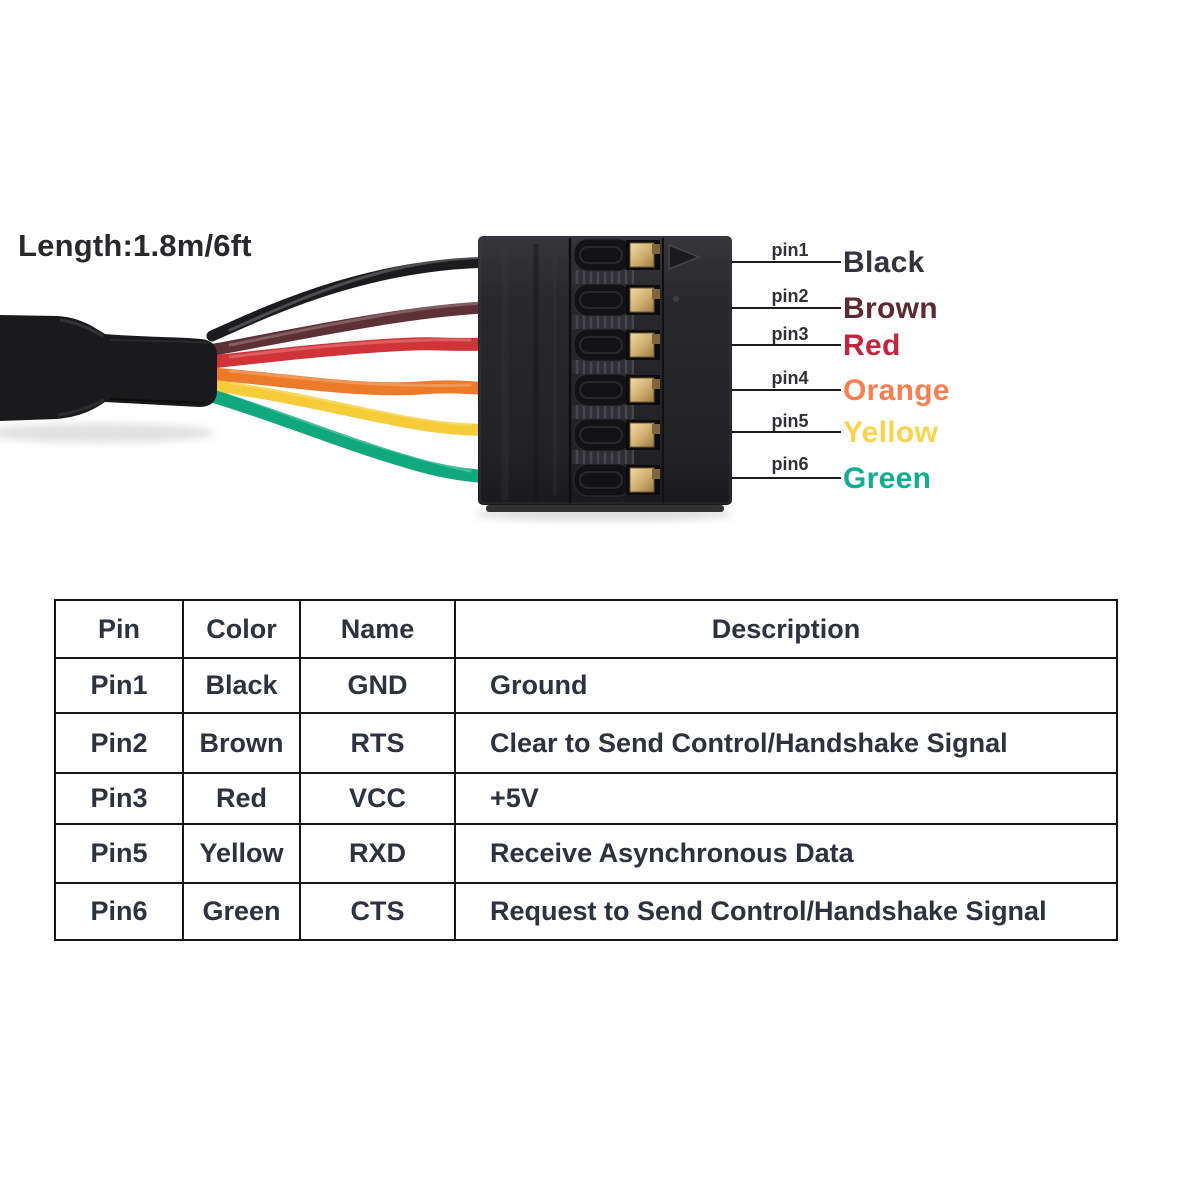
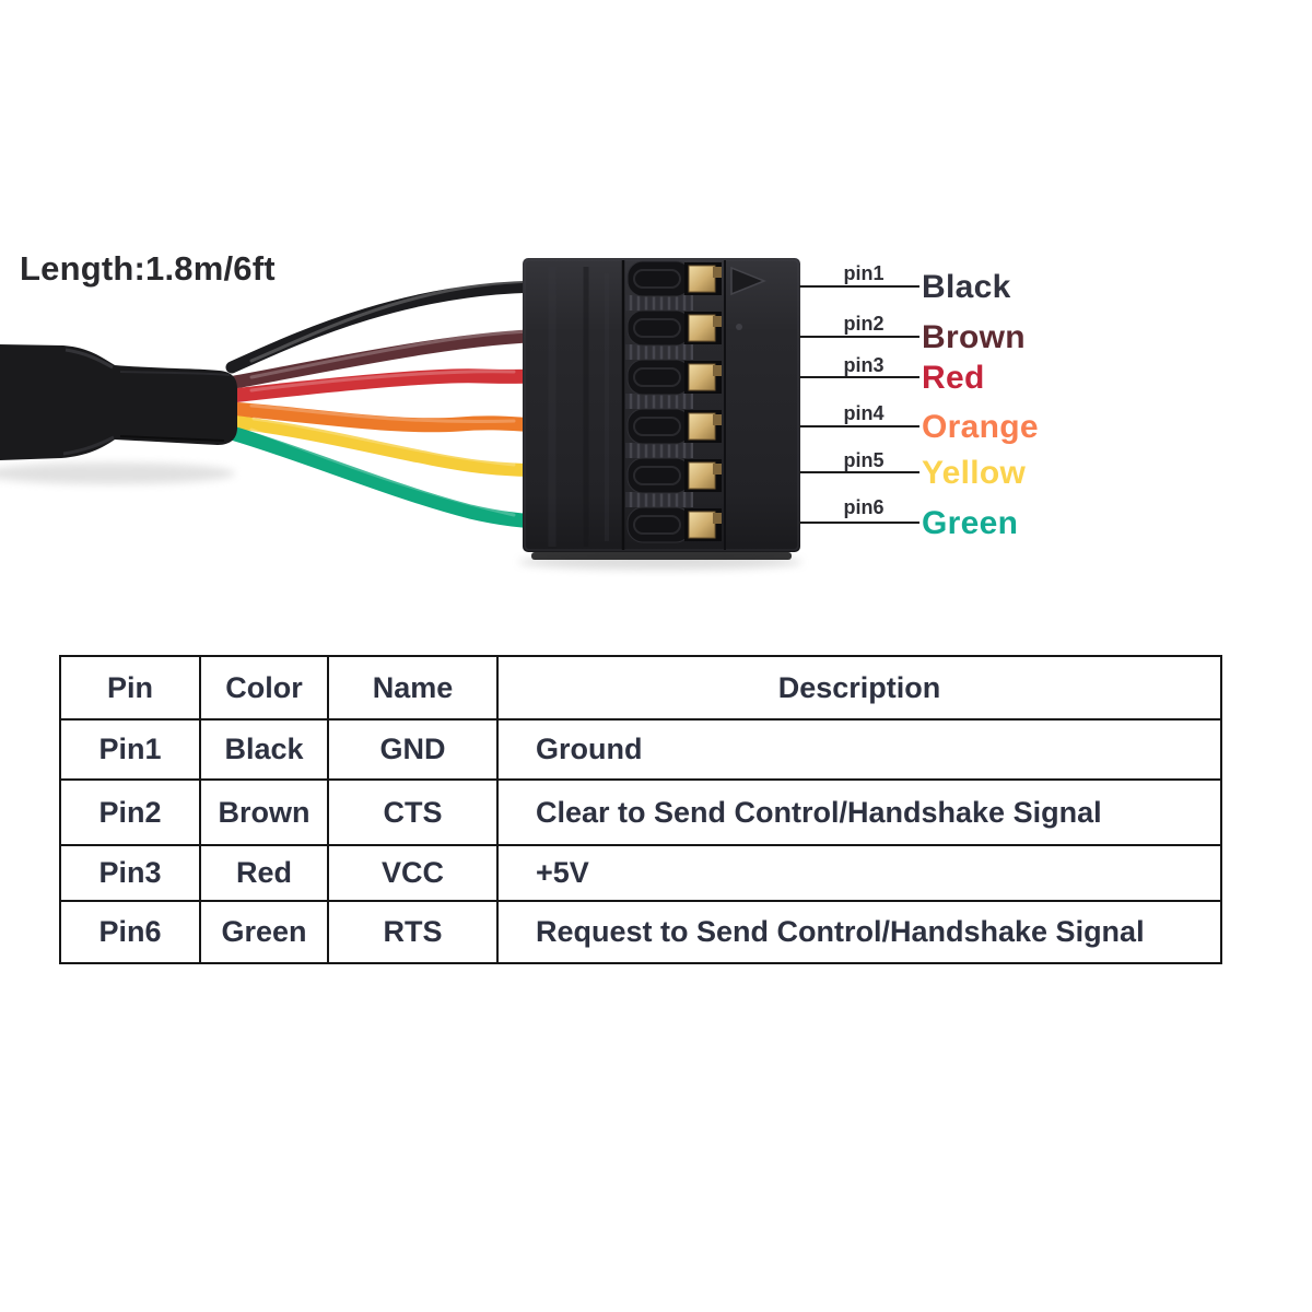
  Length:1.8m/6ft
  pin1
  pin2
  pin3
  pin4
  pin5
  pin6
  Black
  Brown
  Red
  Orange
  Yellow
  Green
  Pin	Color	Name	Description
  Pin1	Black	GND	Ground
- Pin2	Brown	RTS	Clear to Send Control/Handshake Signal
+ Pin2	Brown	CTS	Clear to Send Control/Handshake Signal
  Pin3	Red	VCC	+5V
- Pin5	Yellow	RXD	Receive Asynchronous Data
- Pin6	Green	CTS	Request to Send Control/Handshake Signal
+ Pin6	Green	RTS	Request to Send Control/Handshake Signal
